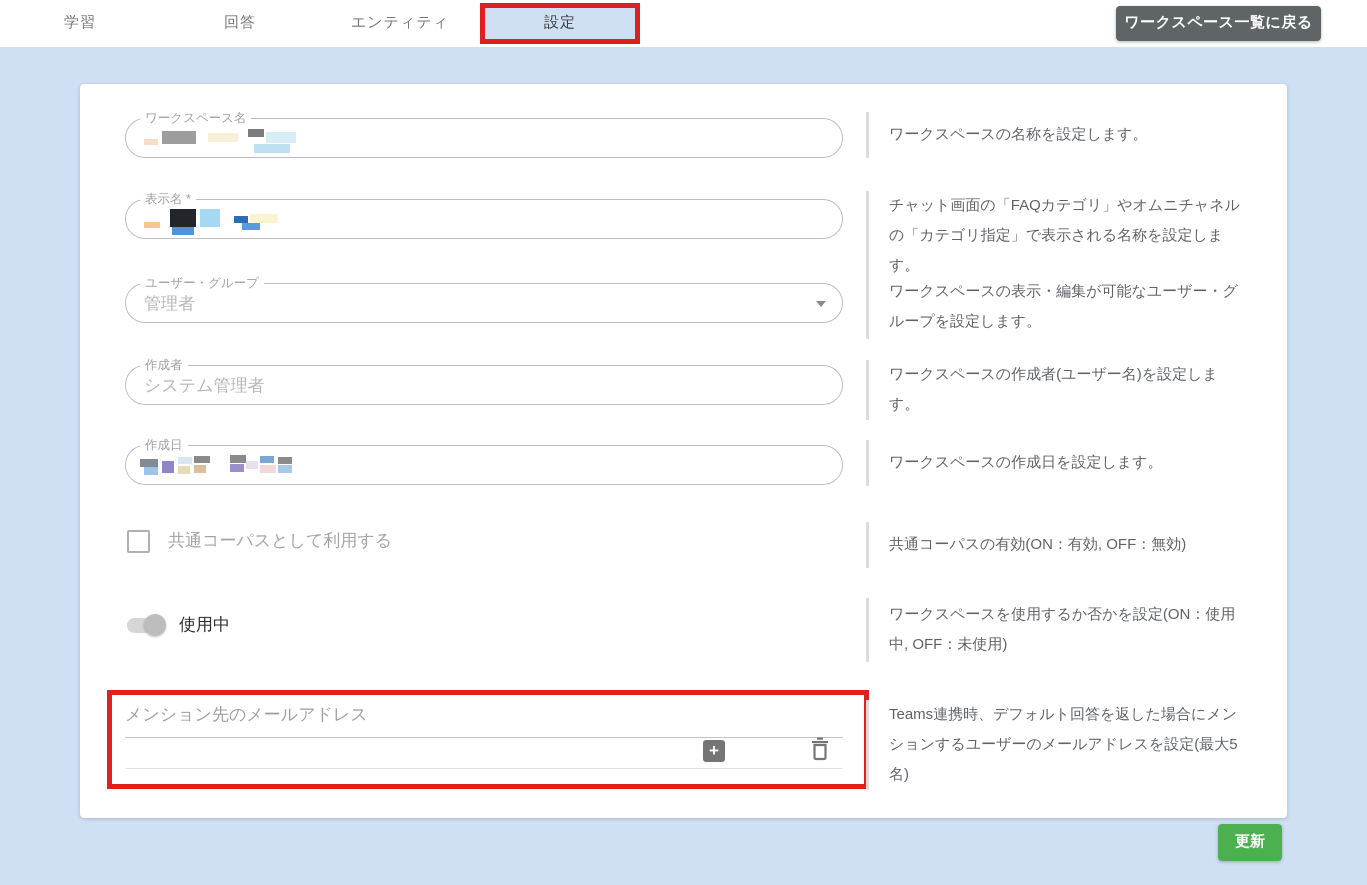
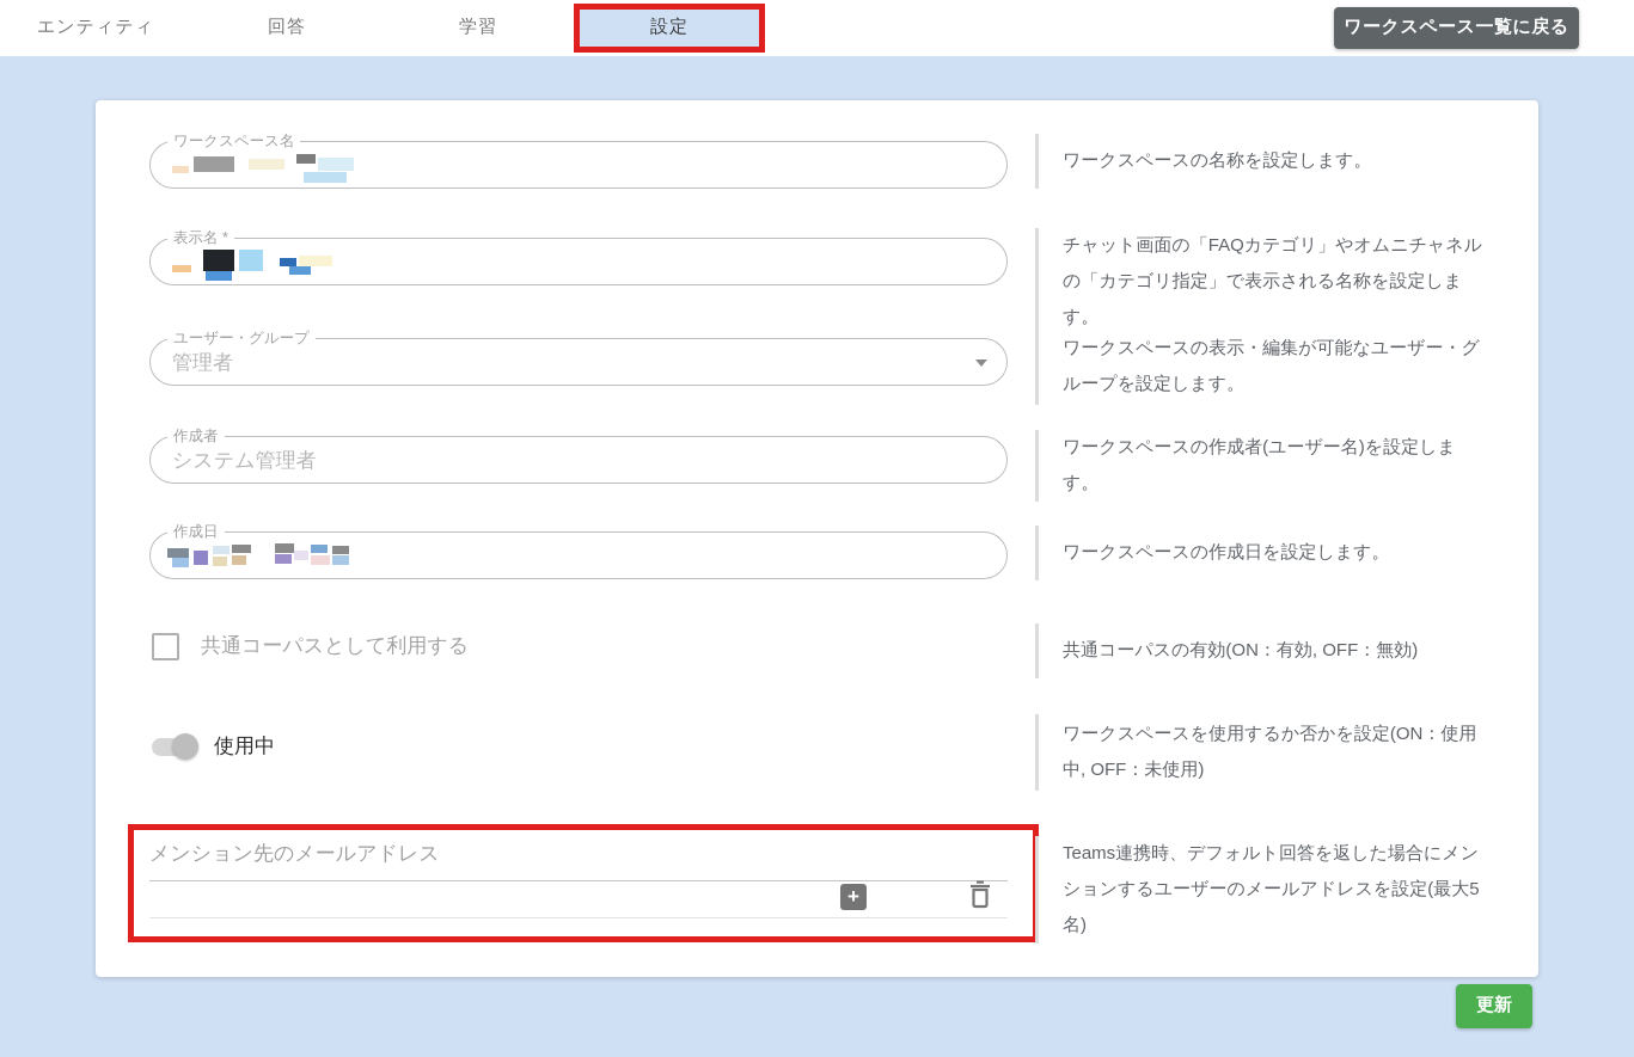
- 学習
+ エンティティ
  回答
- エンティティ
+ 学習
  設定
  ワークスペース一覧に戻る
  ワークスペース名
  ワークスペースの名称を設定します。
  表示名 *
  チャット画面の「FAQカテゴリ」やオムニチャネルの「カテゴリ指定」で表示される名称を設定します。
  ユーザー・グループ
  管理者
  ワークスペースの表示・編集が可能なユーザー・グループを設定します。
  作成者
  システム管理者
  ワークスペースの作成者(ユーザー名)を設定します。
  作成日
  ワークスペースの作成日を設定します。
  共通コーパスとして利用する
  共通コーパスの有効(ON：有効, OFF：無効)
  使用中
  ワークスペースを使用するか否かを設定(ON：使用中, OFF：未使用)
  メンション先のメールアドレス
  +
  Teams連携時、デフォルト回答を返した場合にメンションするユーザーのメールアドレスを設定(最大5名)
  更新
